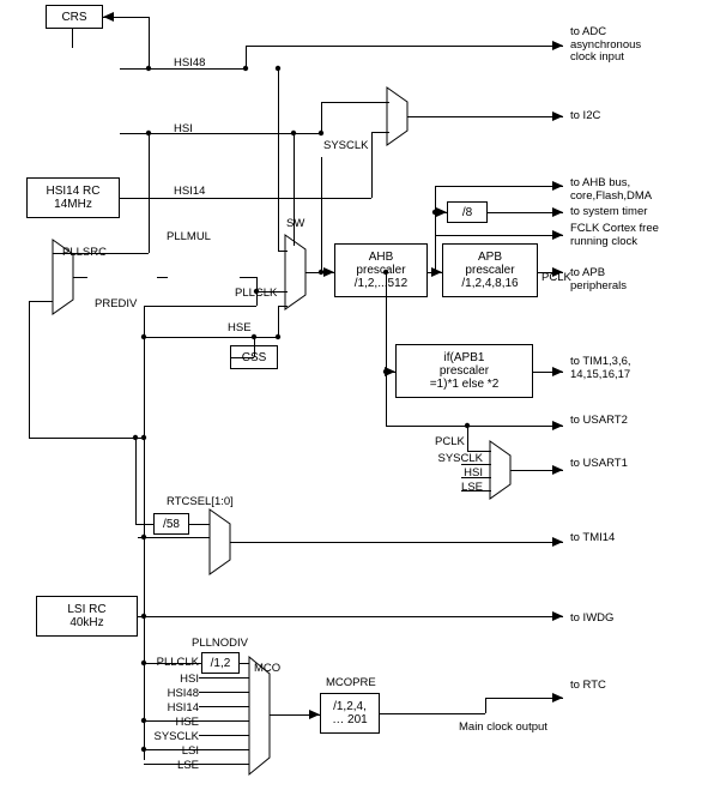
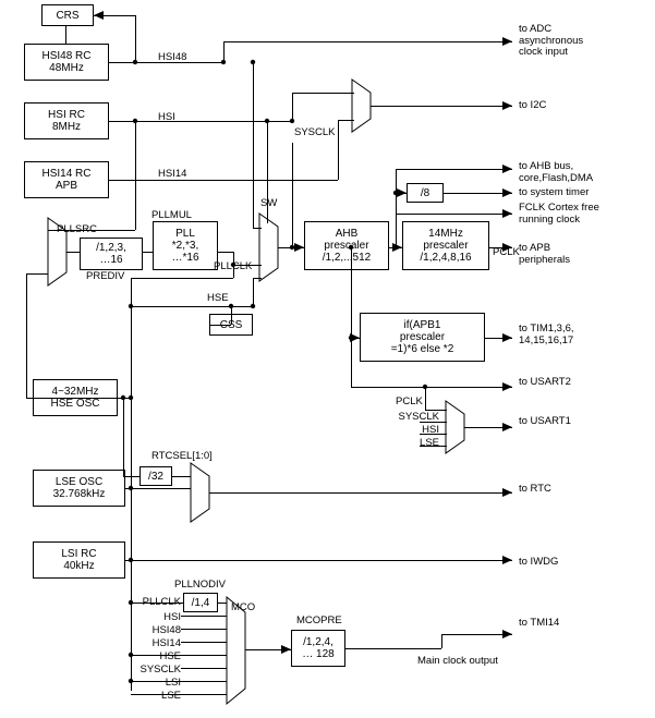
  CRS
+ HSI48 RC
+ 48MHz
+ HSI RC
+ 8MHz
  HSI14 RC
- 14MHz
+ APB
+ PLL
+ *2,*3,
+ …*16
+ /1,2,3,
+ …16
  AHB
  prescaler
  /1,2,..512
- APB
+ 14MHz
  prescaler
  /1,2,4,8,16
  /8
  if(APB1
  prescaler
- =1)*1 else *2
+ =1)*6 else *2
+ 4~32MHz
+ HSE OSC
+ LSE OSC
+ 32.768kHz
  LSI RC
  40kHz
- /58
+ /32
- /1,2
+ /1,4
  /1,2,4,
- … 201
+ … 128
  HSI48
  HSI
  HSI14
  SYSCLK
  SW
  PLLMUL
  PREDIV
  PLLCLK
  HSE
  PCLK
  PCLK
  SYSCLK
  HSI
  LSE
  RTCSEL[1:0]
  PLLNODIV
  MCO
  MCOPRE
  Main clock output
  HSI
  HSI48
  HSI14
  HSE
  SYSCLK
  LSI
  LSE
  to ADC
  asynchronous
  clock input
  to I2C
  to AHB bus,
  core,Flash,DMA
  to system timer
  FCLK Cortex free
  running clock
  to APB
  peripherals
  to TIM1,3,6,
  14,15,16,17
  to USART2
  to USART1
- to TMI14
+ to RTC
  to IWDG
- to RTC
+ to TMI14
